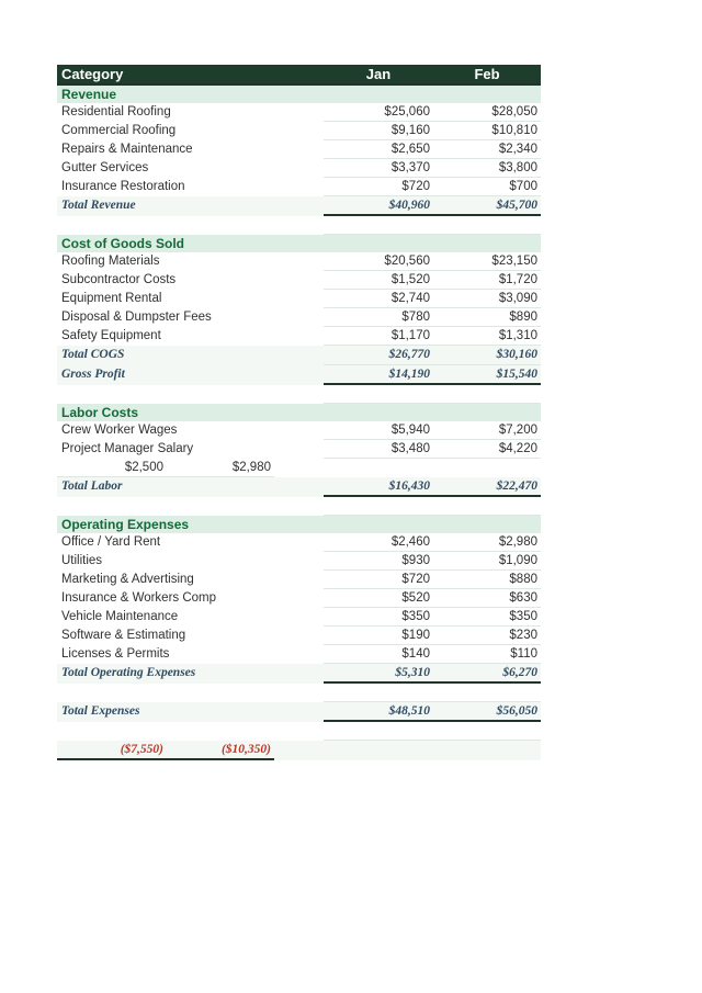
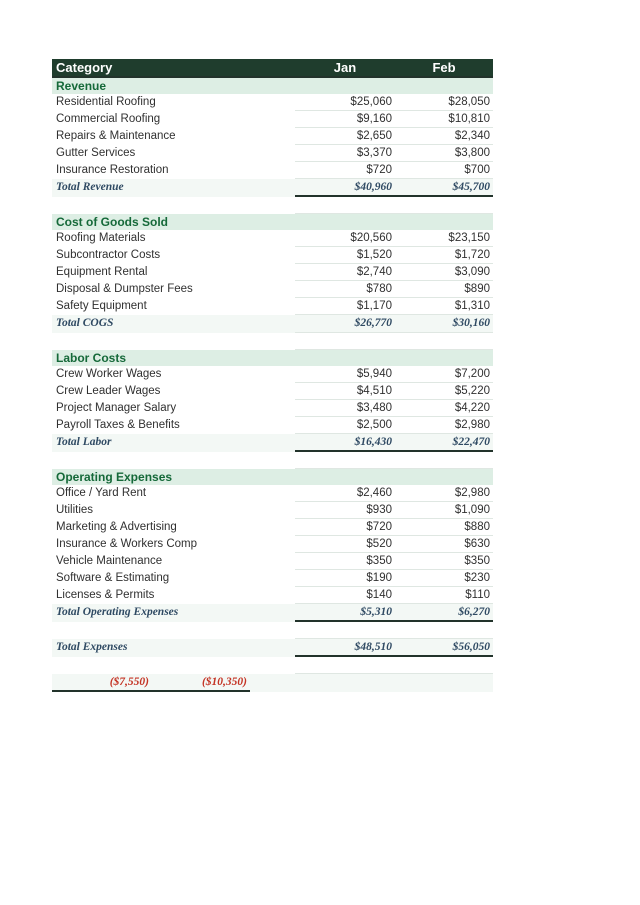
  Category
  Jan
  Feb
  Revenue
  Residential Roofing
  $25,060
  $28,050
  Commercial Roofing
  $9,160
  $10,810
  Repairs & Maintenance
  $2,650
  $2,340
  Gutter Services
  $3,370
  $3,800
  Insurance Restoration
  $720
  $700
  Total Revenue
  $40,960
  $45,700
  Cost of Goods Sold
  Roofing Materials
  $20,560
  $23,150
  Subcontractor Costs
  $1,520
  $1,720
  Equipment Rental
  $2,740
  $3,090
  Disposal & Dumpster Fees
  $780
  $890
  Safety Equipment
  $1,170
  $1,310
  Total COGS
  $26,770
  $30,160
- Gross Profit
- $14,190
- $15,540
  Labor Costs
  Crew Worker Wages
  $5,940
  $7,200
+ Crew Leader Wages
+ $4,510
+ $5,220
  Project Manager Salary
  $3,480
  $4,220
+ Payroll Taxes & Benefits
  $2,500
  $2,980
  Total Labor
  $16,430
  $22,470
  Operating Expenses
  Office / Yard Rent
  $2,460
  $2,980
  Utilities
  $930
  $1,090
  Marketing & Advertising
  $720
  $880
  Insurance & Workers Comp
  $520
  $630
  Vehicle Maintenance
  $350
  $350
  Software & Estimating
  $190
  $230
  Licenses & Permits
  $140
  $110
  Total Operating Expenses
  $5,310
  $6,270
  Total Expenses
  $48,510
  $56,050
  ($7,550)
  ($10,350)
